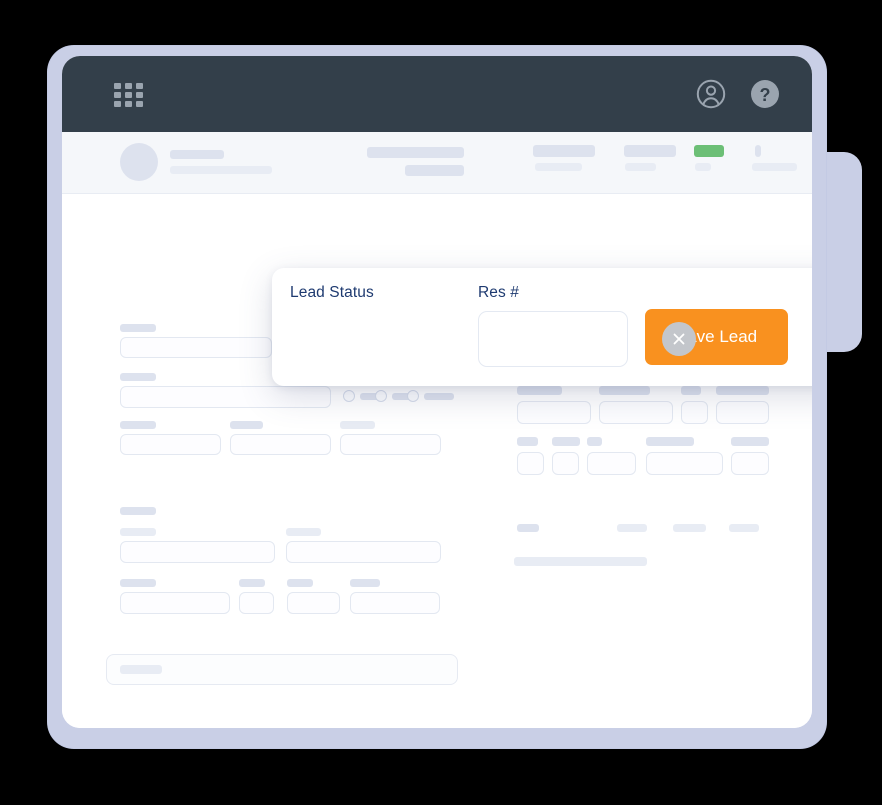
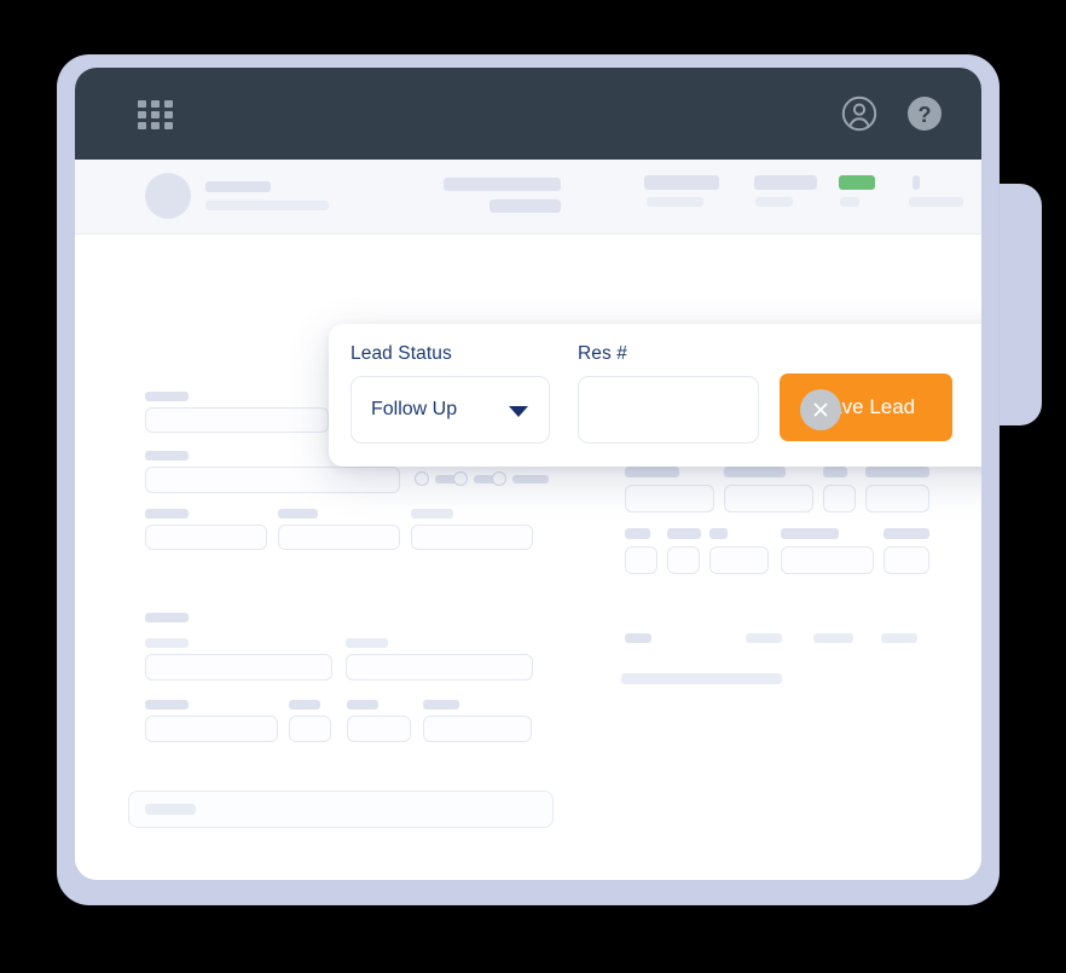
  ?
  Lead Status
+ Follow Up
  Res #
  ve Lead
